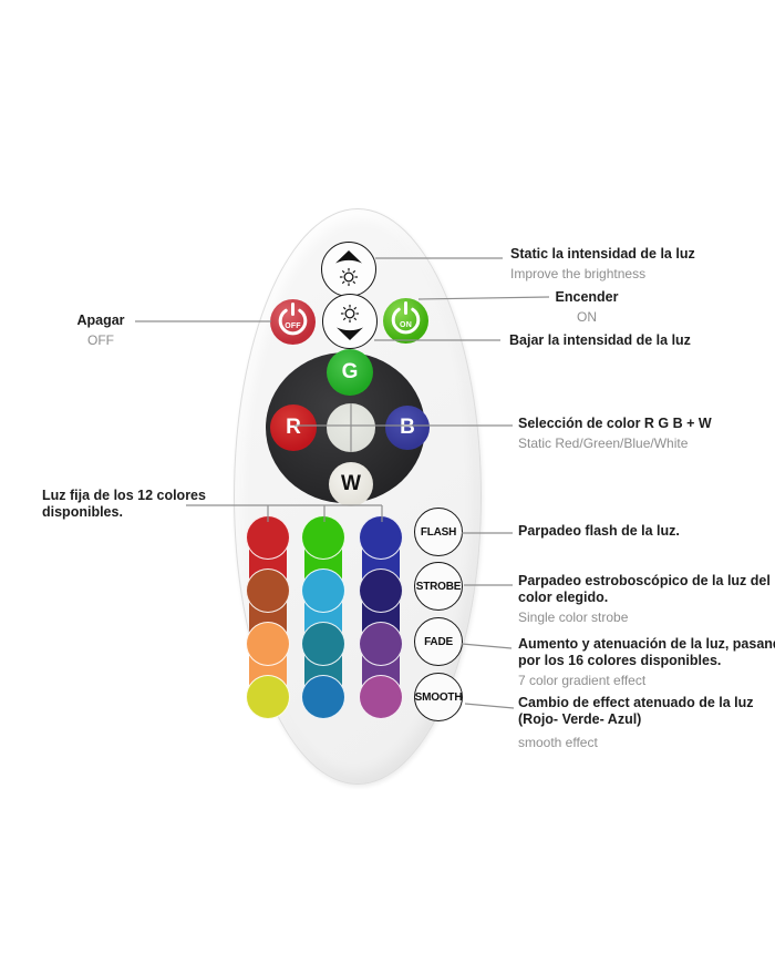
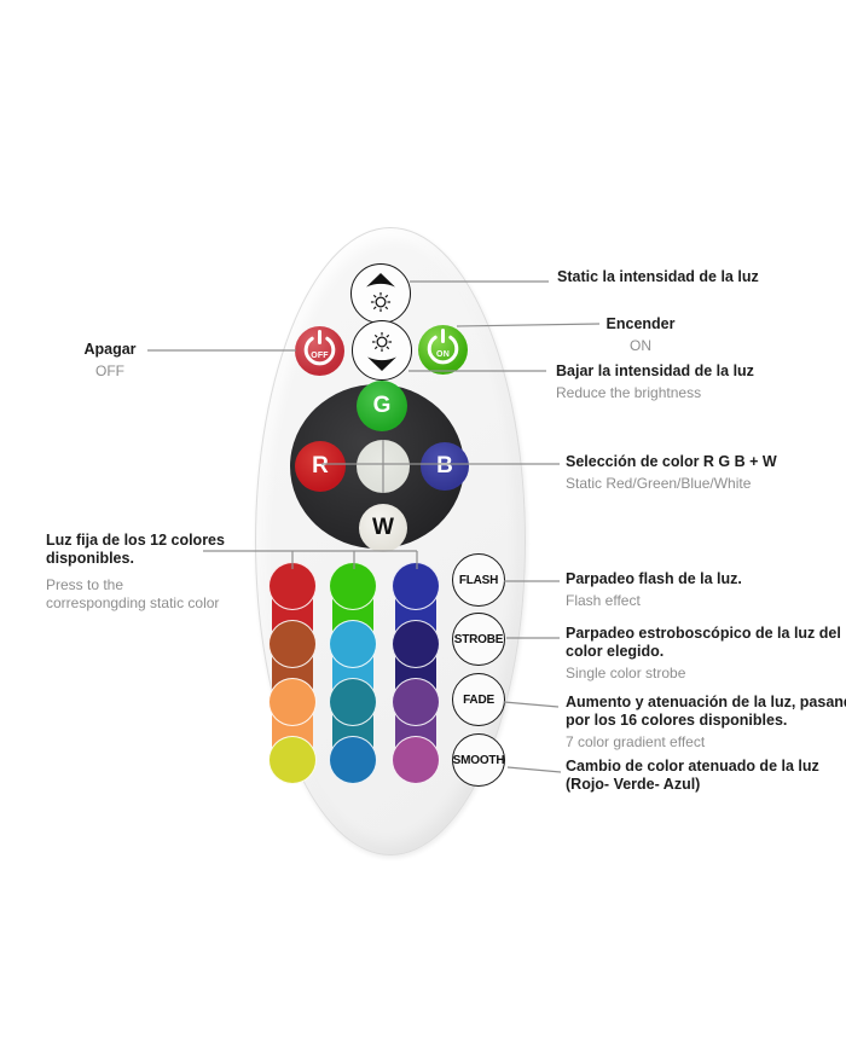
  G
  R
  B
  W
  FLASH
  STROBE
  FADE
  SMOOTH
  Static la intensidad de la luz
- Improve the brightness
  Encender
  ON
  Bajar la intensidad de la luz
+ Reduce the brightness
  Apagar
  OFF
  Selección de color R G B + W
  Static Red/Green/Blue/White
  Luz fija de los 12 colores disponibles.
+ Press to the correspongding static color
  Parpadeo flash de la luz.
+ Flash effect
  Parpadeo estroboscópico de la luz del color elegido.
  Single color strobe
  Aumento y atenuación de la luz, pasan por los 16 colores disponibles.
  7 color gradient effect
- Cambio de effect atenuado de la luz (Rojo- Verde- Azul)
+ Cambio de color atenuado de la luz (Rojo- Verde- Azul)
- smooth effect
